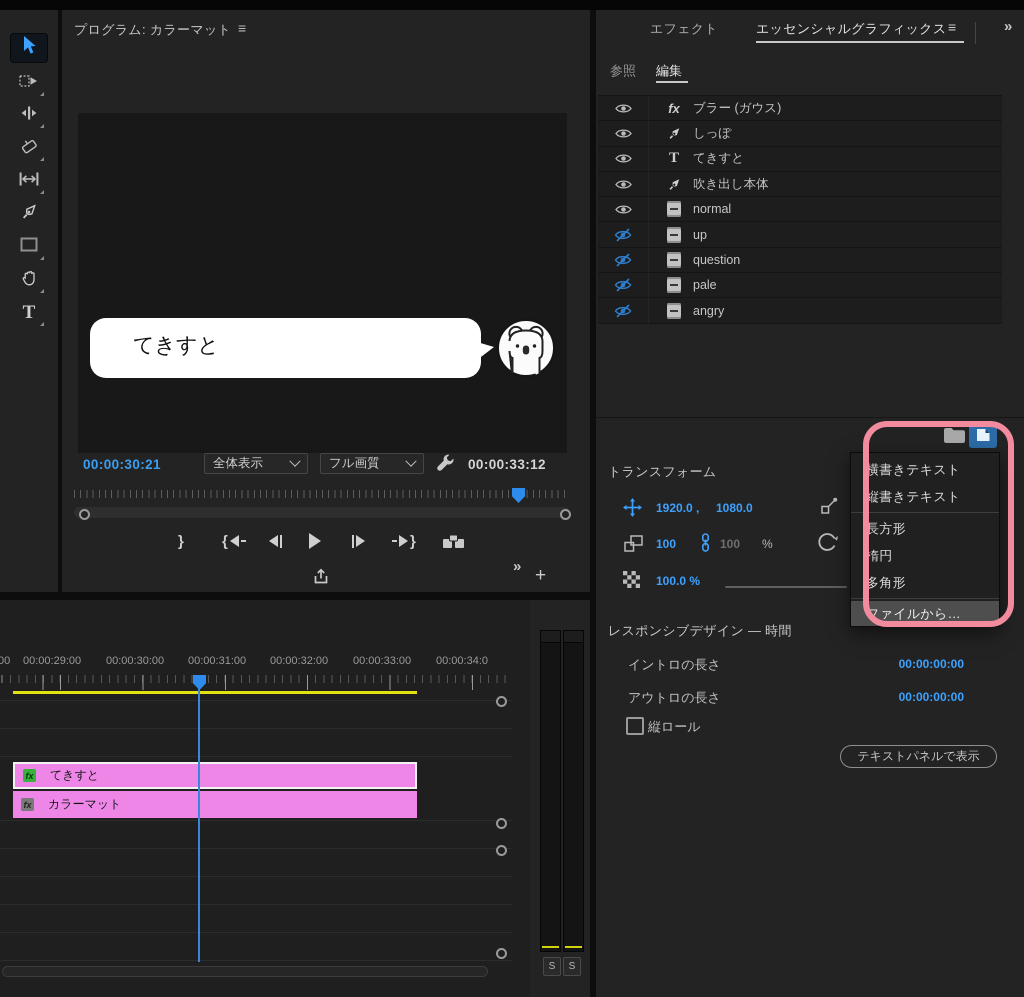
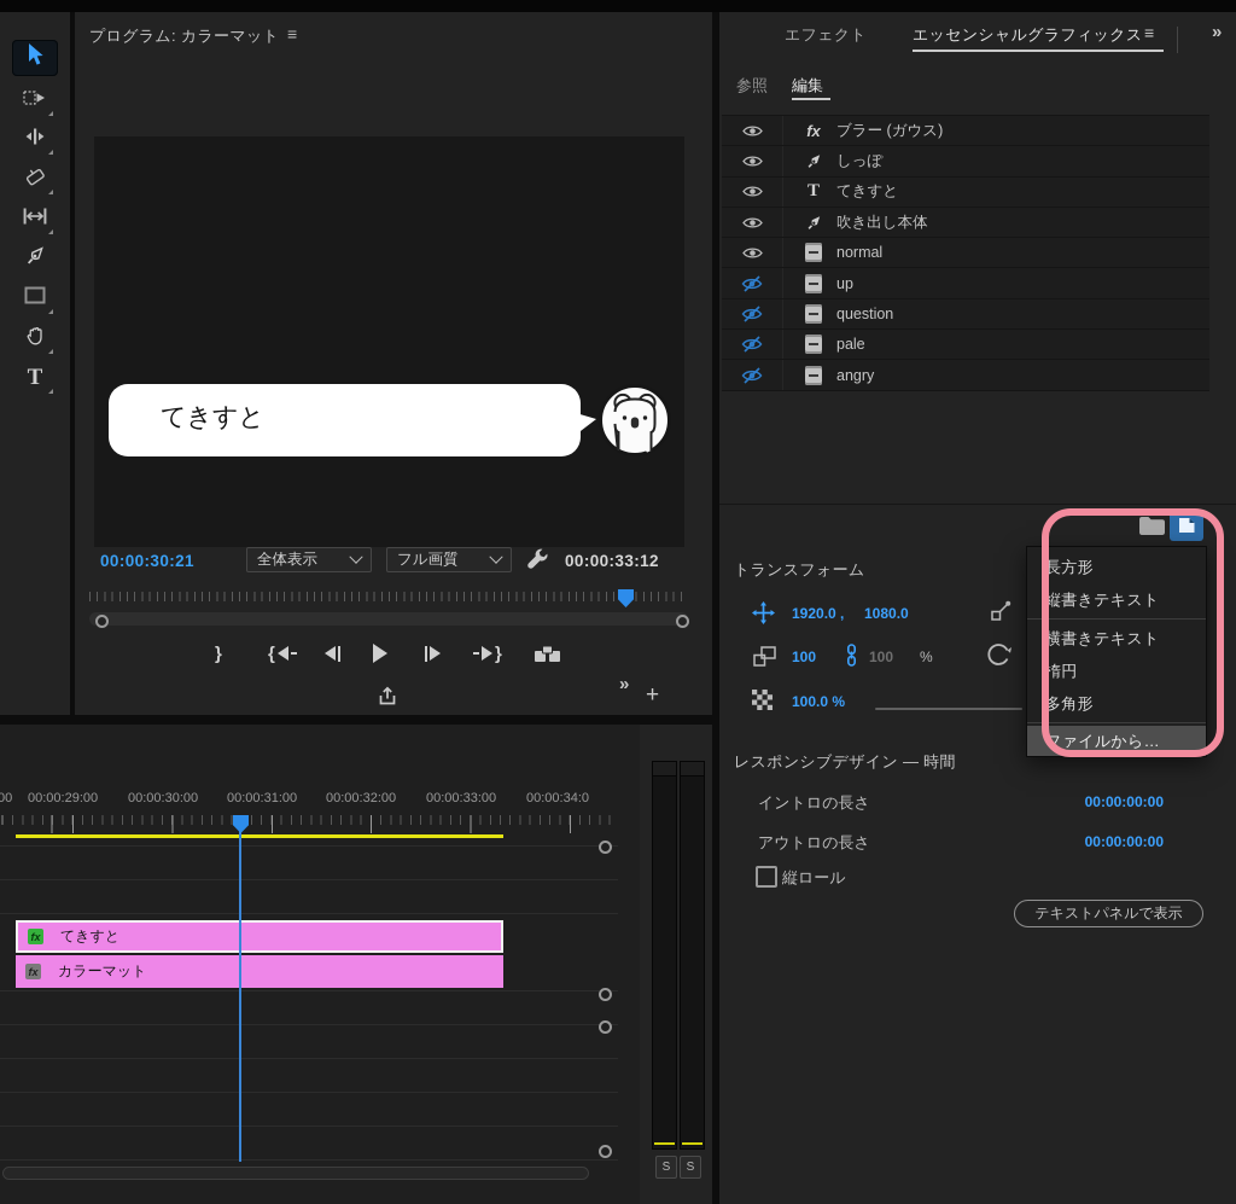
  T
  プログラム: カラーマット
  ≡
  てきすと
  00:00:30:21
  全体表示
  フル画質
  00:00:33:12
  }
  {
  }
  »
  +
  00
  00:00:29:00
  00:00:30:00
  00:00:31:00
  00:00:32:00
  00:00:33:00
  00:00:34:0
  fx
  てきすと
  fx
  カラーマット
  S
  S
  エフェクト
  エッセンシャルグラフィックス
  ≡
  »
  参照
  編集
  fx
  ブラー (ガウス)
  しっぽ
  T
  てきすと
  吹き出し本体
  normal
  up
  question
  pale
  angry
  トランスフォーム
  1920.0
  ,
  1080.0
  100
  100
  %
  100.0 %
- 横書きテキスト
+ 長方形
  縦書きテキスト
- 長方形
+ 横書きテキスト
  楕円
  多角形
  ファイルから…
  レスポンシブデザイン — 時間
  イントロの長さ
  00:00:00:00
  アウトロの長さ
  00:00:00:00
  縦ロール
  テキストパネルで表示
